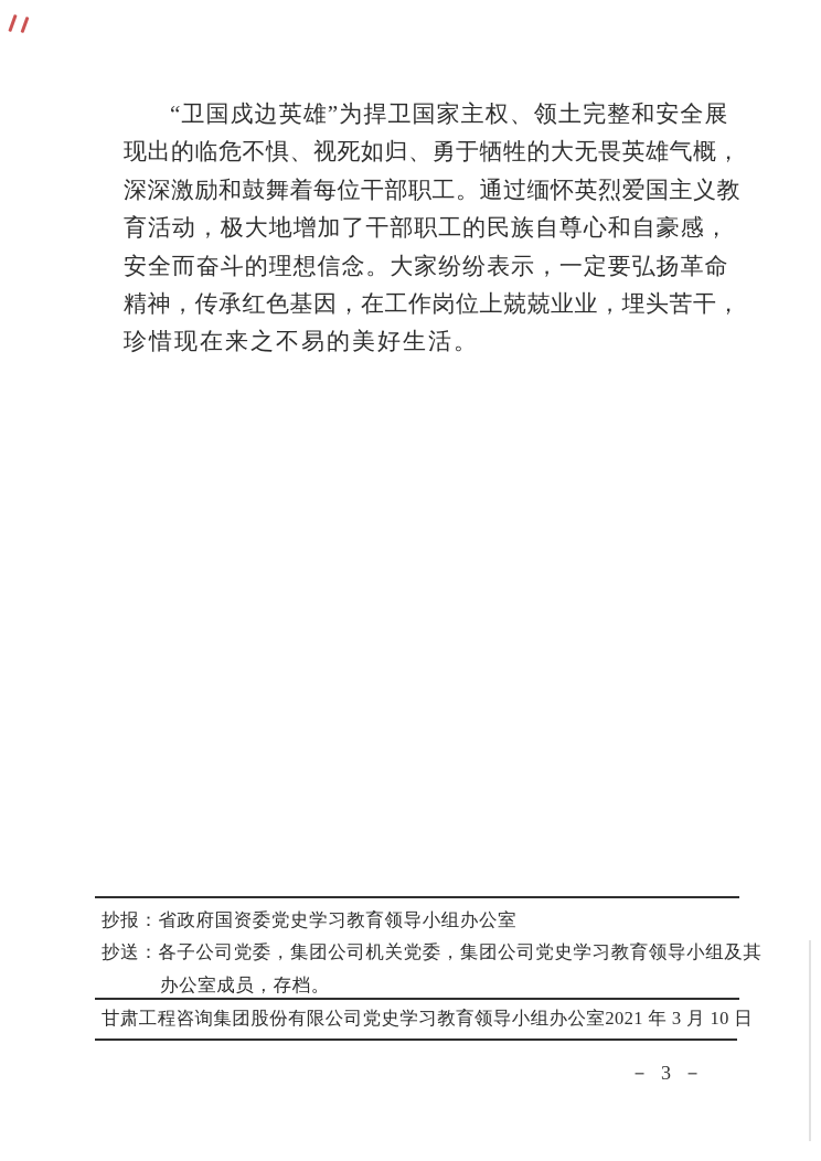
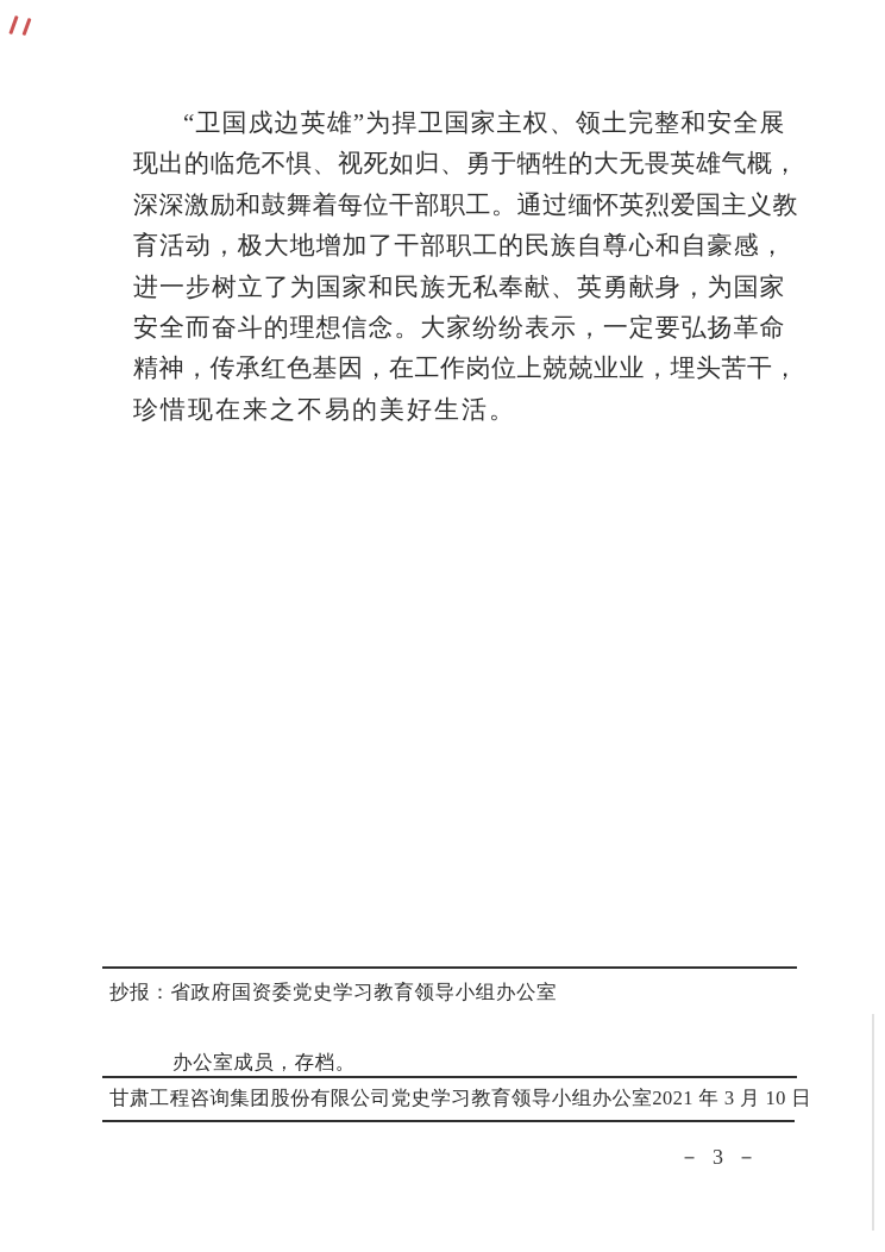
  “卫国戍边英雄”为捍卫国家主权、领土完整和安全展
  现出的临危不惧、视死如归、勇于牺牲的大无畏英雄气概，
  深深激励和鼓舞着每位干部职工。通过缅怀英烈爱国主义教
  育活动，极大地增加了干部职工的民族自尊心和自豪感，
+ 进一步树立了为国家和民族无私奉献、英勇献身，为国家
  安全而奋斗的理想信念。大家纷纷表示，一定要弘扬革命
  精神，传承红色基因，在工作岗位上兢兢业业，埋头苦干，
  珍惜现在来之不易的美好生活。
  抄报：省政府国资委党史学习教育领导小组办公室
- 抄送：各子公司党委，集团公司机关党委，集团公司党史学习教育领导小组及其
  办公室成员，存档。
  甘肃工程咨询集团股份有限公司党史学习教育领导小组办公室
  2021 年 3 月 10 日
  － 3 －
